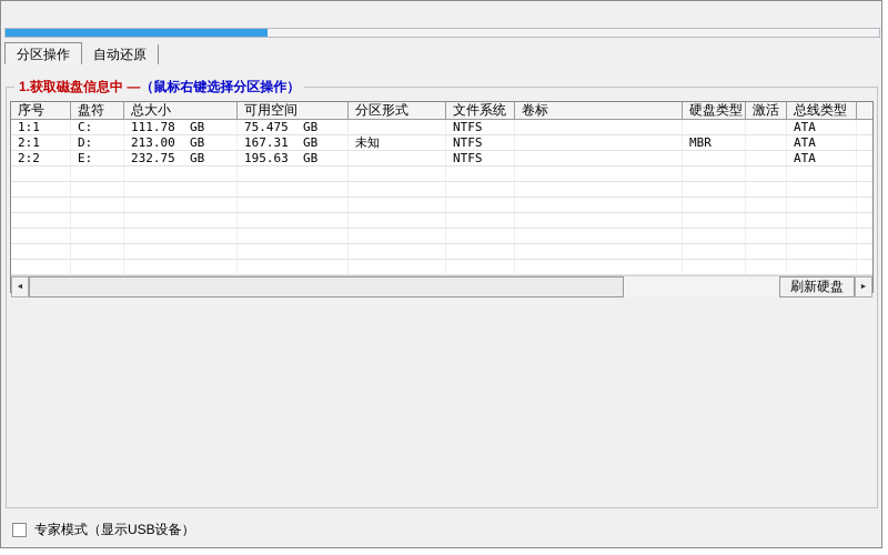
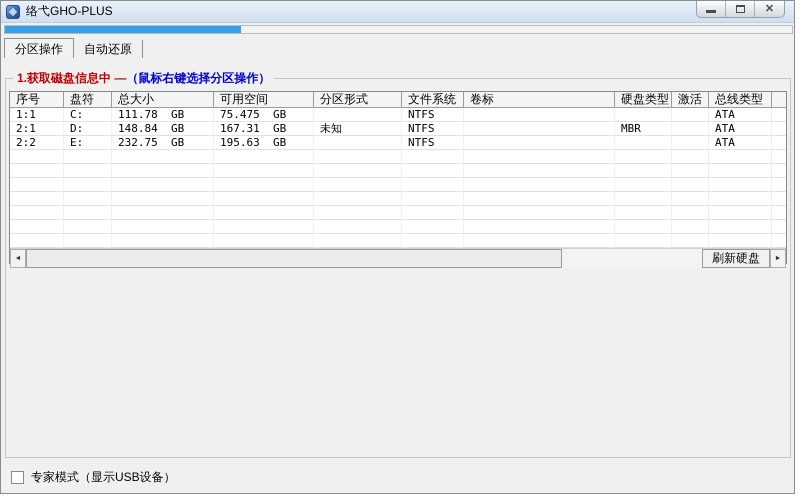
+ 络弋GHO-PLUS
+ ✕
  分区操作
  自动还原
  1.获取磁盘信息中 —（鼠标右键选择分区操作）
  序号
  盘符
  总大小
  可用空间
  分区形式
  文件系统
  卷标
  硬盘类型
  激活
  总线类型
  1:1
  C:
  111.78 GB
  75.475 GB
  NTFS
  ATA
  2:1
  D:
- 213.00 GB
+ 148.84 GB
  167.31 GB
  未知
  NTFS
  MBR
  ATA
  2:2
  E:
  232.75 GB
  195.63 GB
  NTFS
  ATA
  刷新硬盘
  专家模式（显示USB设备）
